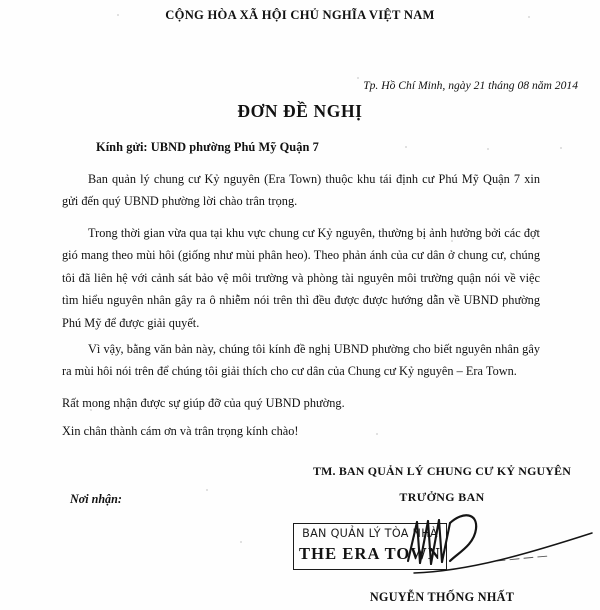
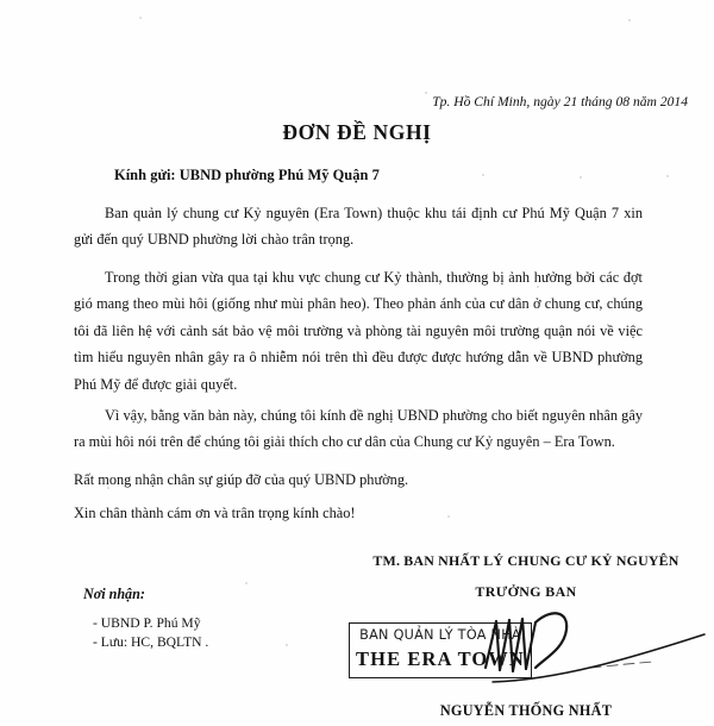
- CỘNG HÒA XÃ HỘI CHỦ NGHĨA VIỆT NAM
  Tp. Hồ Chí Minh, ngày 21 tháng 08 năm 2014
  ĐƠN ĐỀ NGHỊ
  Kính gửi: UBND phường Phú Mỹ Quận 7
  Ban quản lý chung cư Kỷ nguyên (Era Town) thuộc khu tái định cư Phú Mỹ Quận 7 xin gửi đến quý UBND phường lời chào trân trọng.
- Trong thời gian vừa qua tại khu vực chung cư Kỷ nguyên, thường bị ảnh hưởng bởi các đợt gió mang theo mùi hôi (giống như mùi phân heo). Theo phản ánh của cư dân ở chung cư, chúng tôi đã liên hệ với cảnh sát bảo vệ môi trường và phòng tài nguyên môi trường quận nói về việc tìm hiểu nguyên nhân gây ra ô nhiễm nói trên thì đều được được hướng dẫn về UBND phường Phú Mỹ để được giải quyết.
+ Trong thời gian vừa qua tại khu vực chung cư Kỷ thành, thường bị ảnh hưởng bởi các đợt gió mang theo mùi hôi (giống như mùi phân heo). Theo phản ánh của cư dân ở chung cư, chúng tôi đã liên hệ với cảnh sát bảo vệ môi trường và phòng tài nguyên môi trường quận nói về việc tìm hiểu nguyên nhân gây ra ô nhiễm nói trên thì đều được được hướng dẫn về UBND phường Phú Mỹ để được giải quyết.
  Vì vậy, bằng văn bản này, chúng tôi kính đề nghị UBND phường cho biết nguyên nhân gây ra mùi hôi nói trên để chúng tôi giải thích cho cư dân của Chung cư Kỷ nguyên – Era Town.
- Rất mong nhận được sự giúp đỡ của quý UBND phường.
+ Rất mong nhận chân sự giúp đỡ của quý UBND phường.
  Xin chân thành cám ơn và trân trọng kính chào!
- TM. BAN QUẢN LÝ CHUNG CƯ KỶ NGUYÊN
+ TM. BAN NHẤT LÝ CHUNG CƯ KỶ NGUYÊN
  RƯỞNG BAN
  NGUYỄN THỐNG NHẤT
  Nơi nhận:
+ - UBND P. Phú Mỹ
+ - Lưu: HC, BQLTN .
  BAN QUẢN LÝ TÒAÀ
  THE ERA TON
